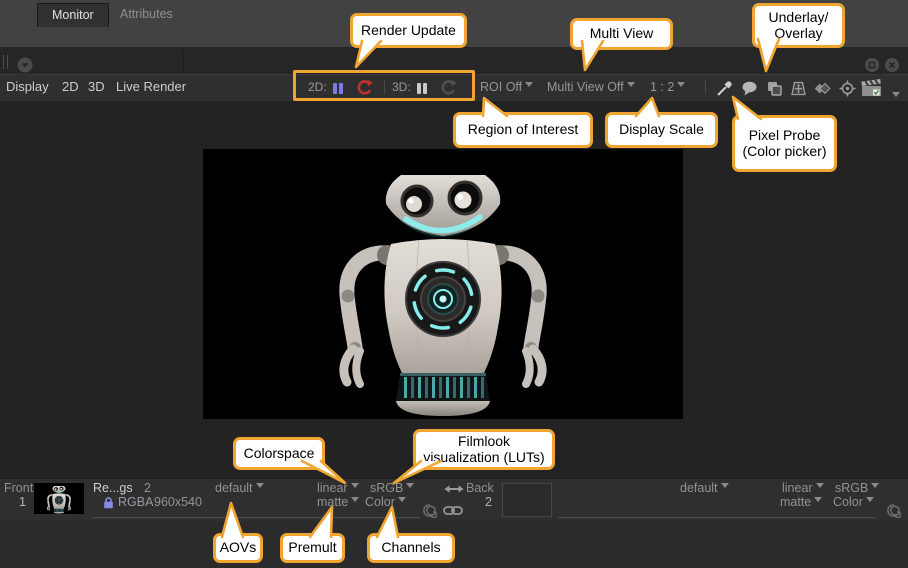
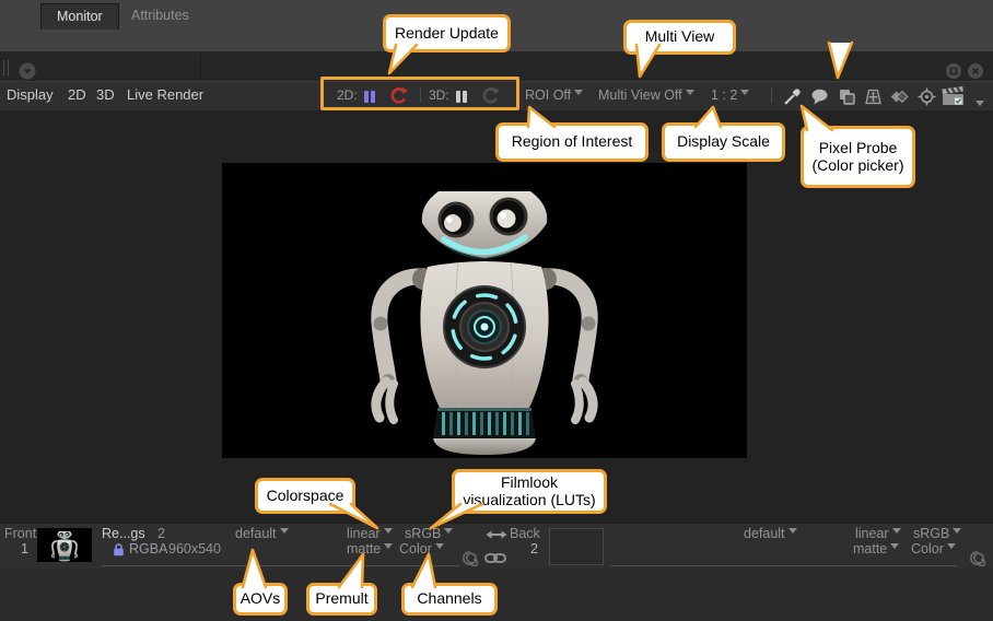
  Monitor
  Attributes
  Display
  2D
  3D
  Live Render
  2D:
  3D:
  ROI Off
  Multi View Off
  1 : 2
  Front
  1
  Re...gs
  2
  RGBA
  960x540
  default
  linear
  sRGB
  matte
  Color
  Back
  2
  default
  linear
  sRGB
  matte
  Color
  Render Update
  Multi View
- Underlay/
- Overlay
  Region of Interest
  Display Scale
  Pixel Probe
  (Color picker)
  Colorspace
  Filmlook
  visualization (LUTs)
  AOVs
  Premult
  Channels
